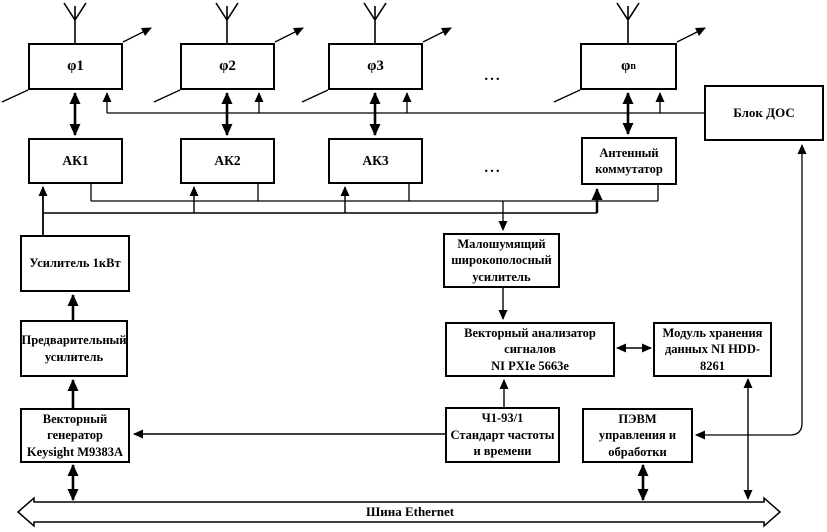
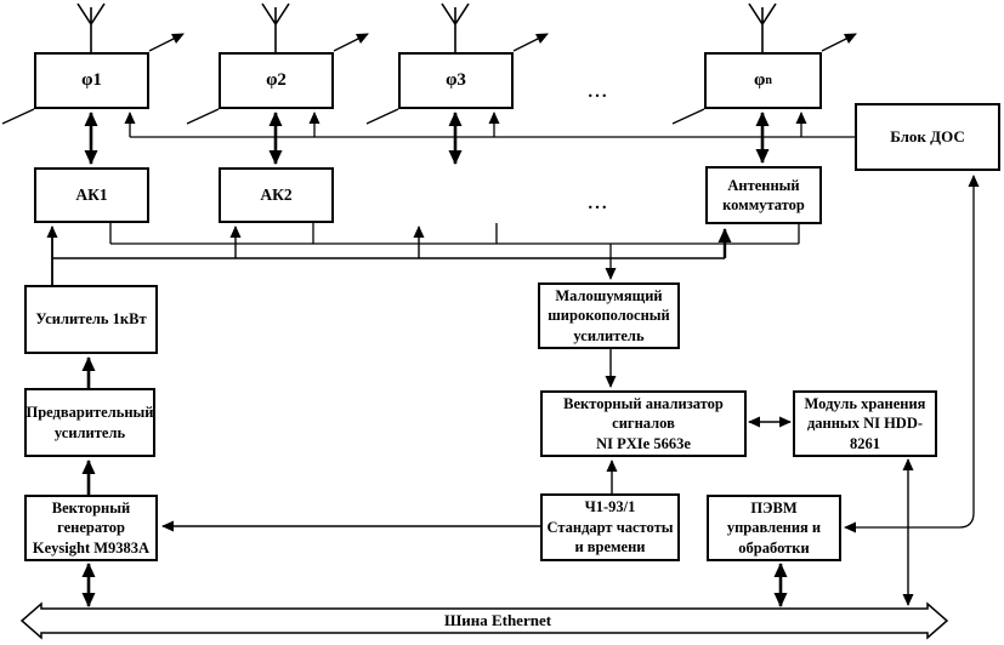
  φ1
  φ2
  φ3
  φ
  n
  ...
  Блок ДОС
  АК1
  АК2
- АК3
  Антенный
  коммутатор
  ...
  Усилитель 1кВт
  Предварительный
  усилитель
  Векторный
  генератор
  Keysight M9383A
  Малошумящий
  широкополосный
  усилитель
  Векторный анализатор
  сигналов
  NI PXIe 5663e
  Модуль хранения
  данных NI HDD-
  8261
  Ч1-93/1
  Стандарт частоты
  и времени
  ПЭВМ
  управления и
  обработки
  Шина Ethernet
